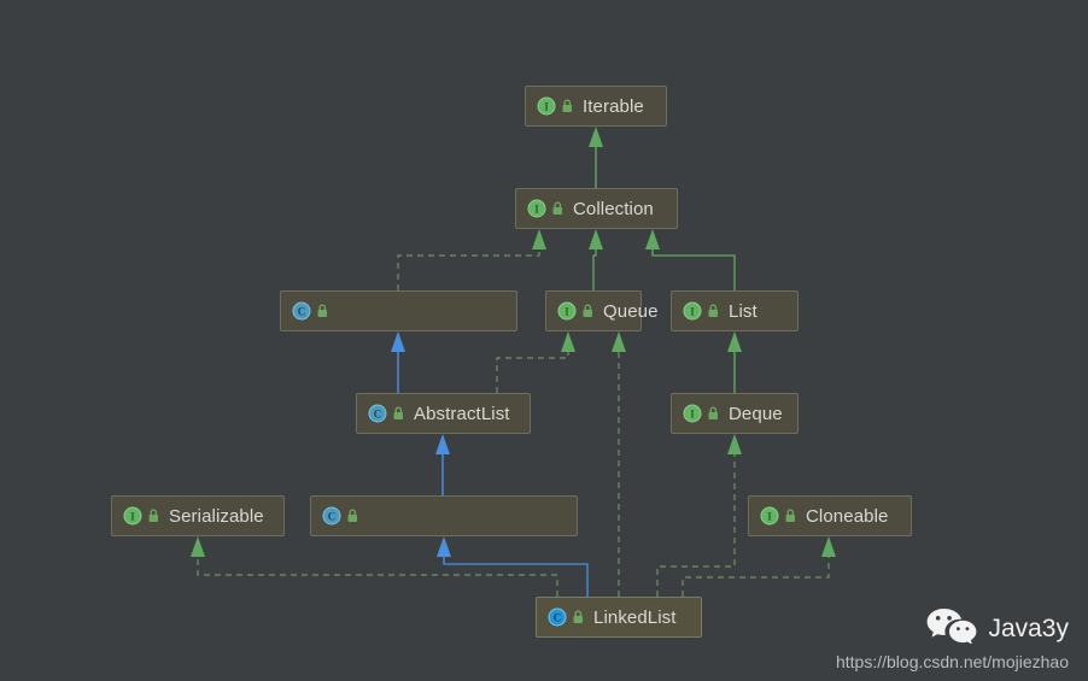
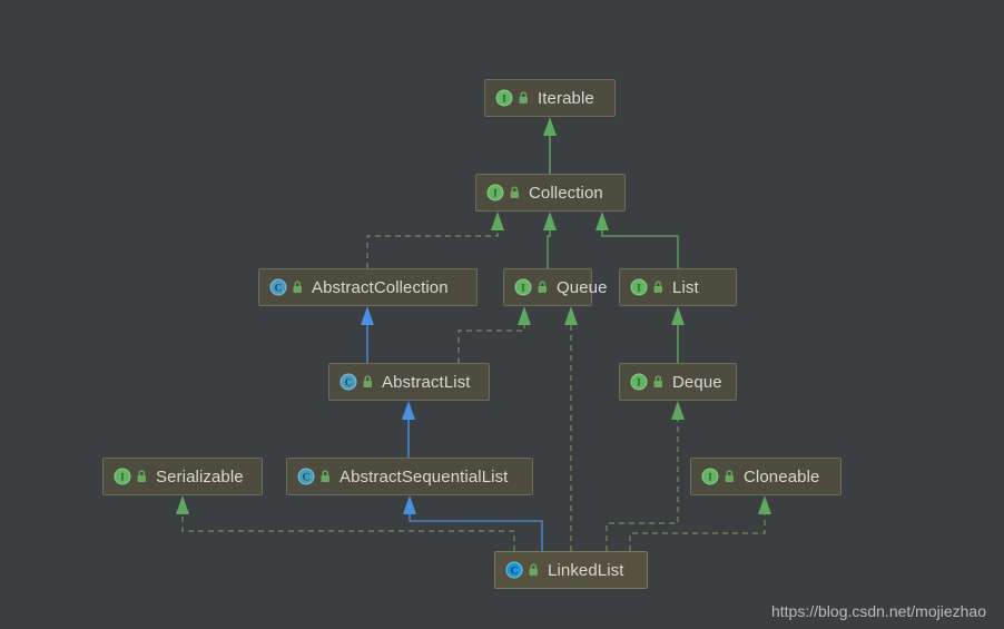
  I
  Iterable
  I
  Collection
  C
+ AbstractCollection
  I
  Queue
  I
  List
  C
  AbstractList
  I
  Deque
  I
  Serializable
  C
+ AbstractSequentialList
  I
  Cloneable
  C
  LinkedList
- Java3y
  https://blog.csdn.net/mojiezhao
